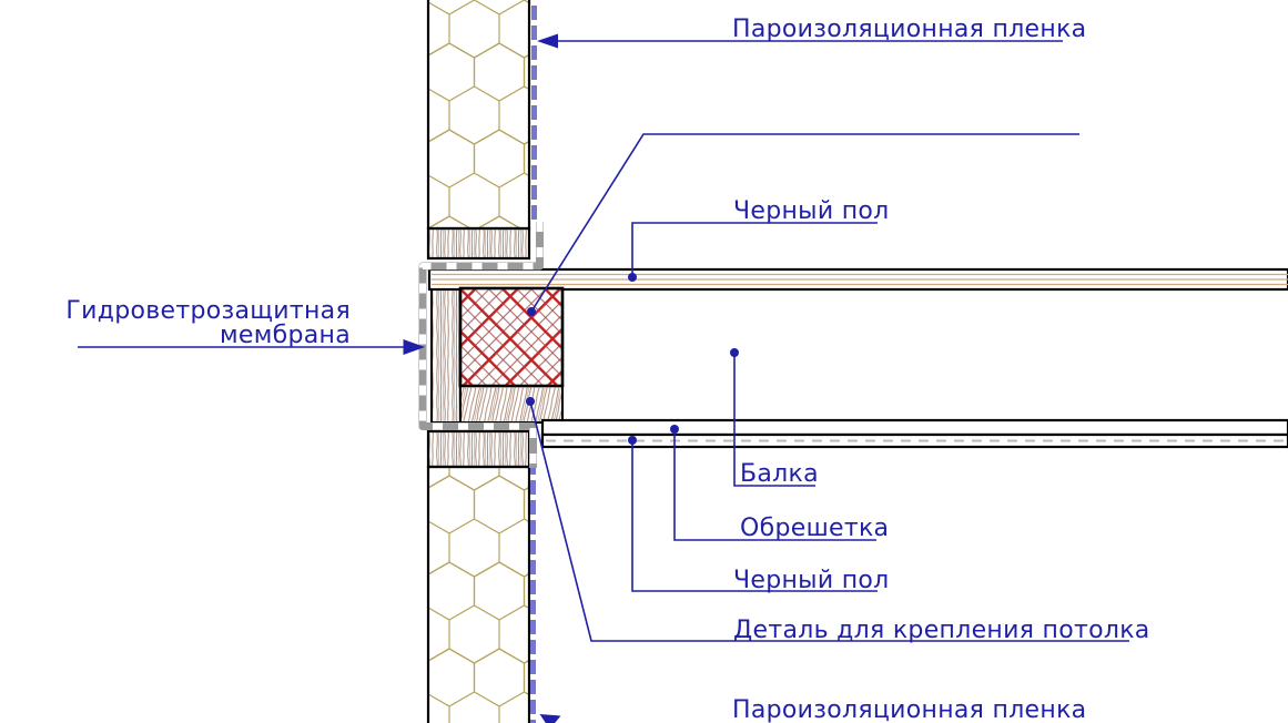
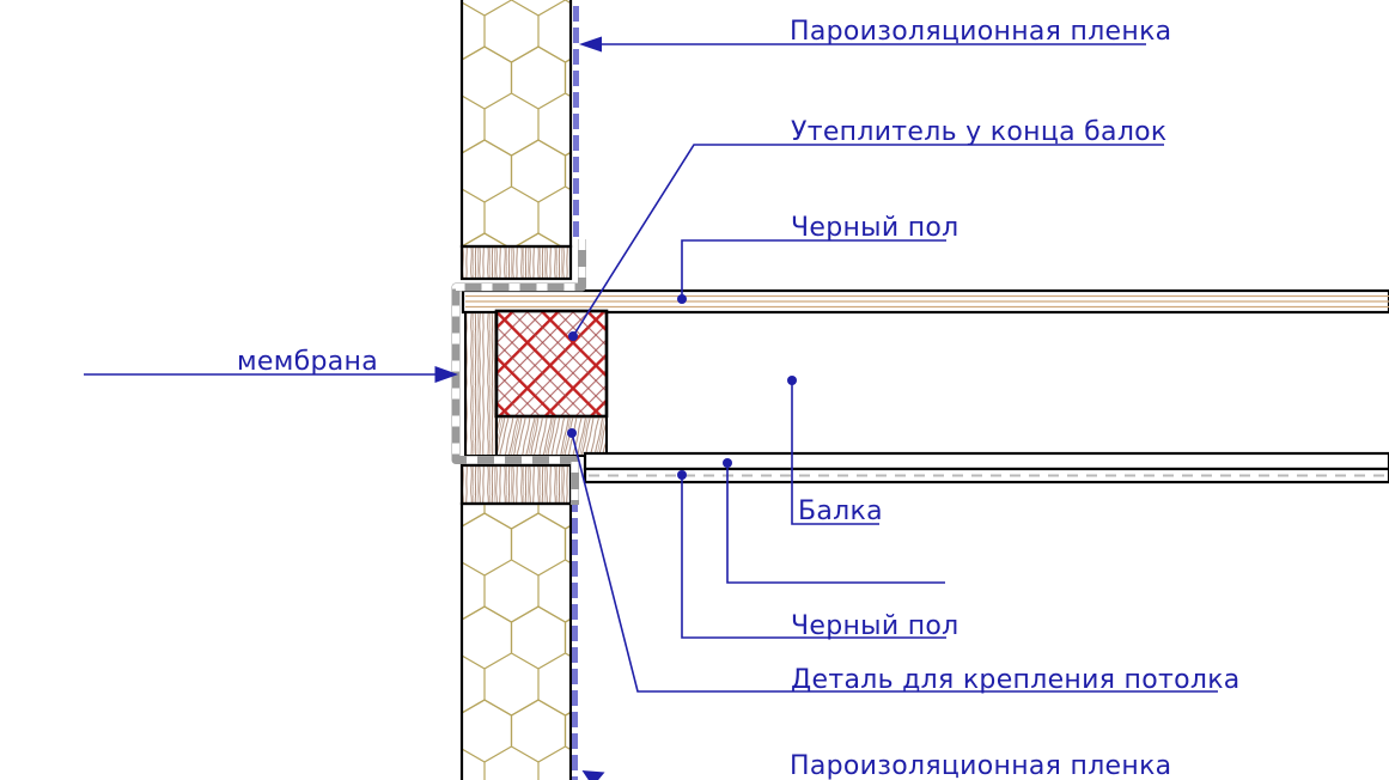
  Пароизоляционная пленка
+ Утеплитель у конца балок
  Черный пол
- Гидроветрозащитная
  мембрана
  Балка
- Обрешетка
  Черный пол
  Деталь для крепления потолка
  Пароизоляционная пленка
